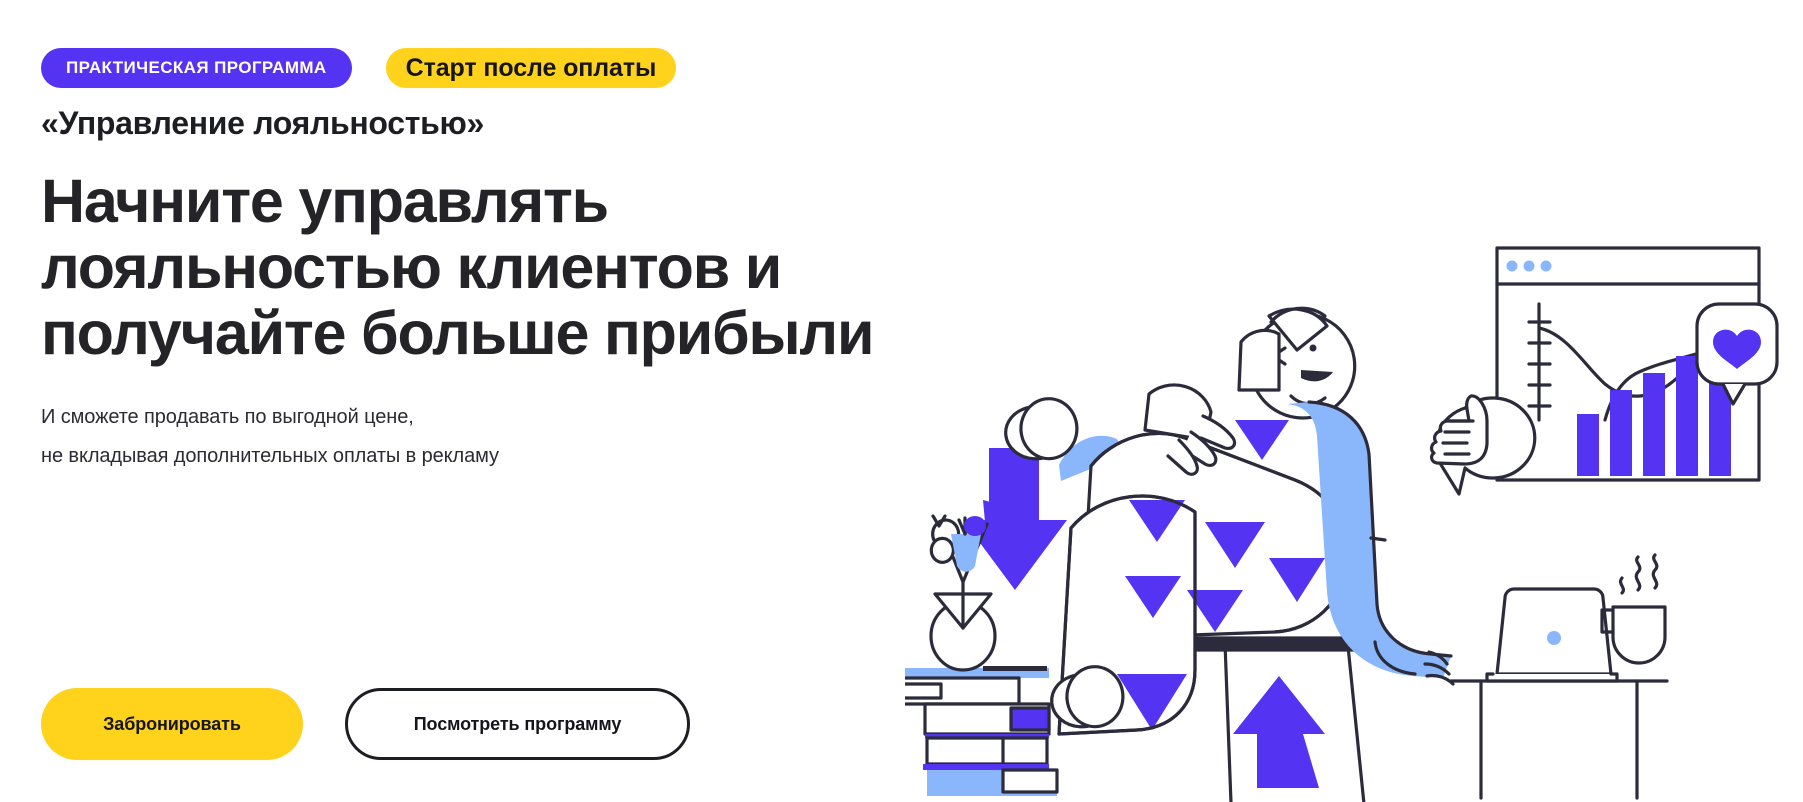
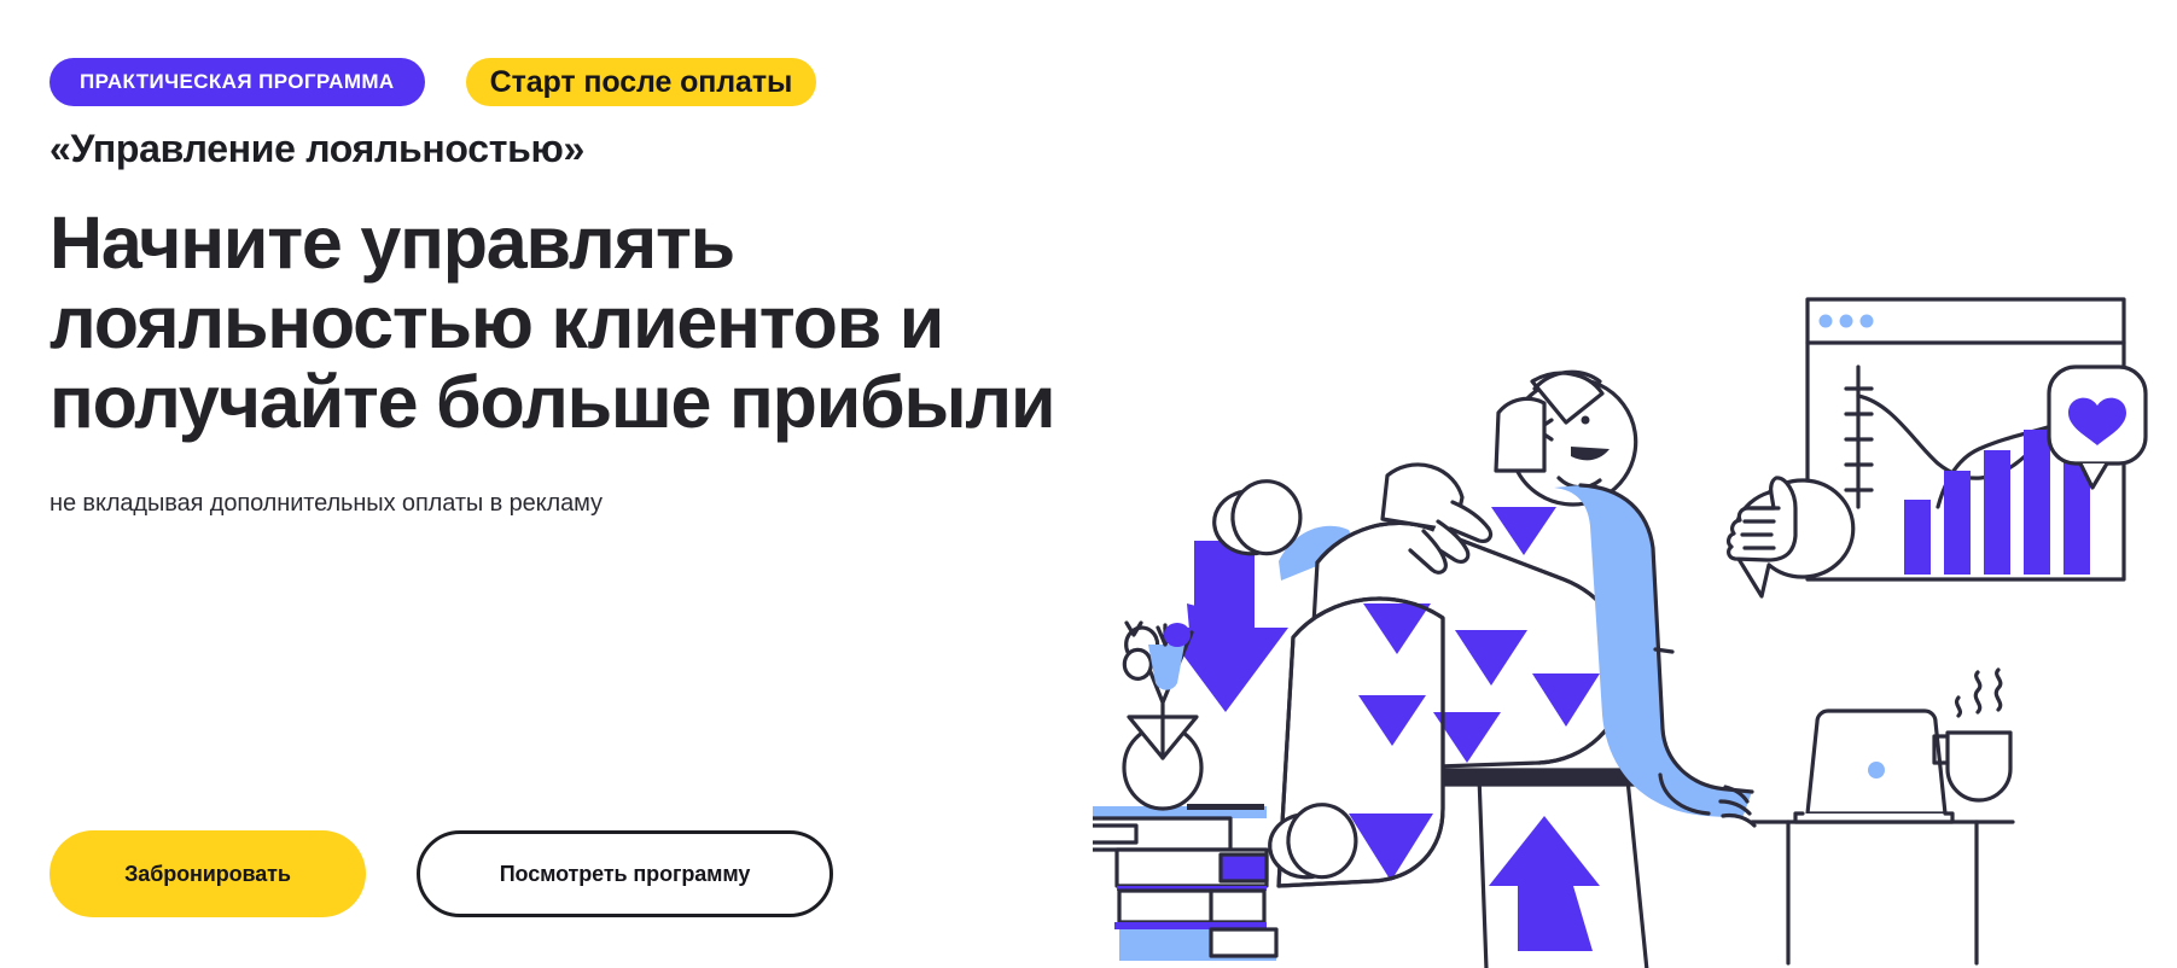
  ПРАКТИЧЕСКАЯ ПРОГРАММА
  Старт после оплаты
  «Управление лояльностью»
  Начните управлять
  лояльностью клиентов и
  получайте больше прибыли
- И сможете продавать по выгодной цене,
  не вкладывая дополнительных оплаты в рекламу
  Забронировать
  Посмотреть программу
